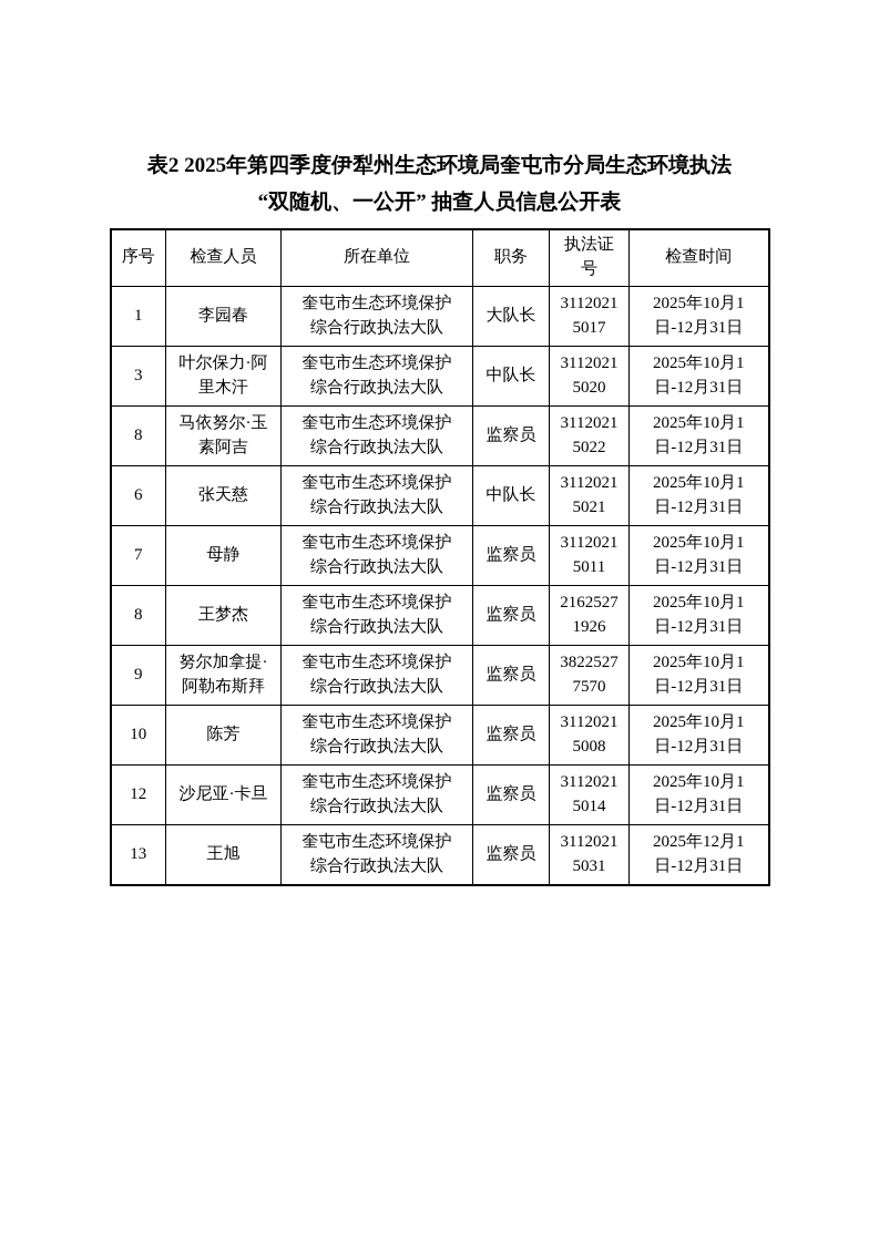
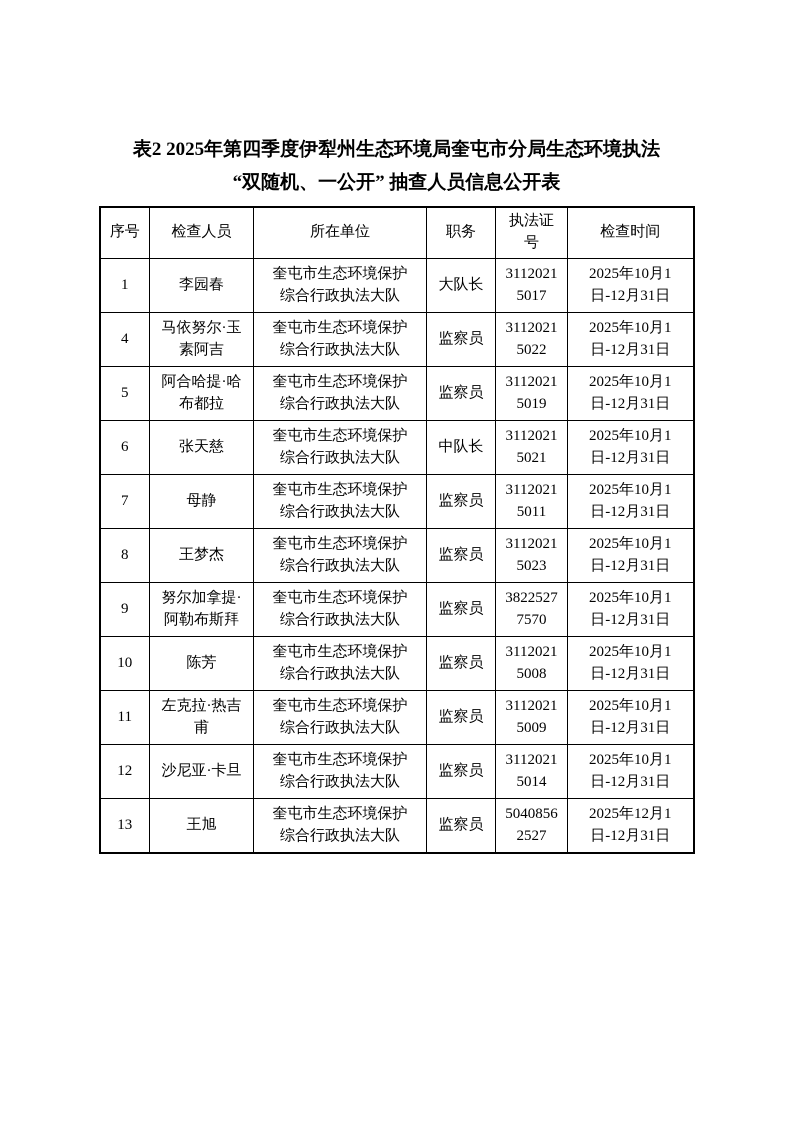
  表2 2025年第四季度伊犁州生态环境局奎屯市分局生态环境执法
  “双随机、一公开” 抽查人员信息公开表
  序号	检查人员	所在单位	职务	执法证号	检查时间
  1	李园春	奎屯市生态环境保护综合行政执法大队	大队长	31120215017	2025年10月1日-12月31日
- 3	叶尔保力·阿里木汗	奎屯市生态环境保护综合行政执法大队	中队长	31120215020	2025年10月1日-12月31日
- 8	马依努尔·玉素阿吉	奎屯市生态环境保护综合行政执法大队	监察员	31120215022	2025年10月1日-12月31日
+ 4	马依努尔·玉素阿吉	奎屯市生态环境保护综合行政执法大队	监察员	31120215022	2025年10月1日-12月31日
+ 5	阿合哈提·哈布都拉	奎屯市生态环境保护综合行政执法大队	监察员	31120215019	2025年10月1日-12月31日
  6	张天慈	奎屯市生态环境保护综合行政执法大队	中队长	31120215021	2025年10月1日-12月31日
  7	母静	奎屯市生态环境保护综合行政执法大队	监察员	31120215011	2025年10月1日-12月31日
- 8	王梦杰	奎屯市生态环境保护综合行政执法大队	监察员	21625271926	2025年10月1日-12月31日
+ 8	王梦杰	奎屯市生态环境保护综合行政执法大队	监察员	31120215023	2025年10月1日-12月31日
  9	努尔加拿提·阿勒布斯拜	奎屯市生态环境保护综合行政执法大队	监察员	38225277570	2025年10月1日-12月31日
  10	陈芳	奎屯市生态环境保护综合行政执法大队	监察员	31120215008	2025年10月1日-12月31日
+ 11	左克拉·热吉甫	奎屯市生态环境保护综合行政执法大队	监察员	31120215009	2025年10月1日-12月31日
  12	沙尼亚·卡旦	奎屯市生态环境保护综合行政执法大队	监察员	31120215014	2025年10月1日-12月31日
- 13	王旭	奎屯市生态环境保护综合行政执法大队	监察员	31120215031	2025年12月1日-12月31日
+ 13	王旭	奎屯市生态环境保护综合行政执法大队	监察员	50408562527	2025年12月1日-12月31日
